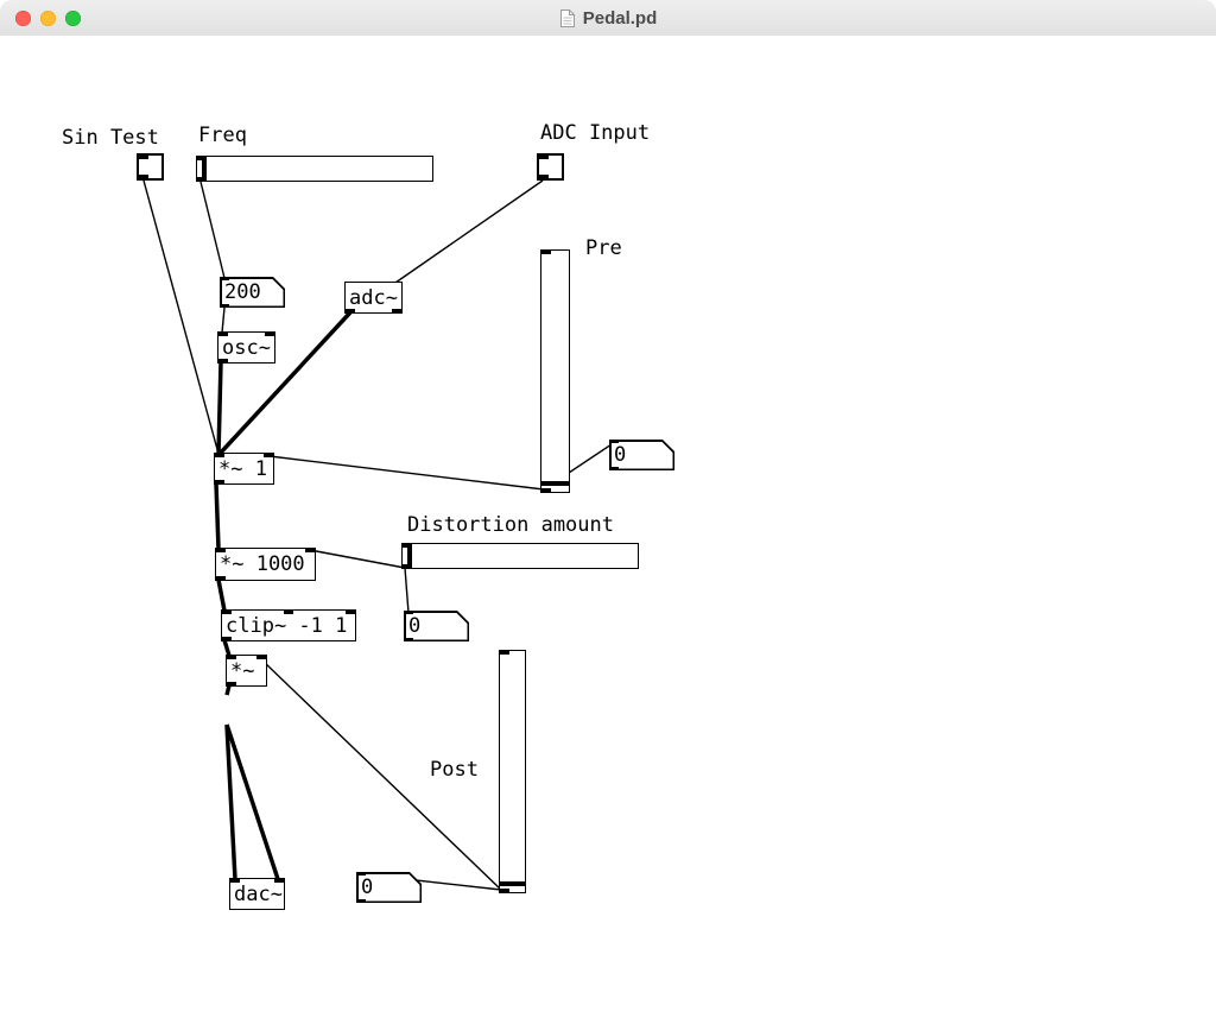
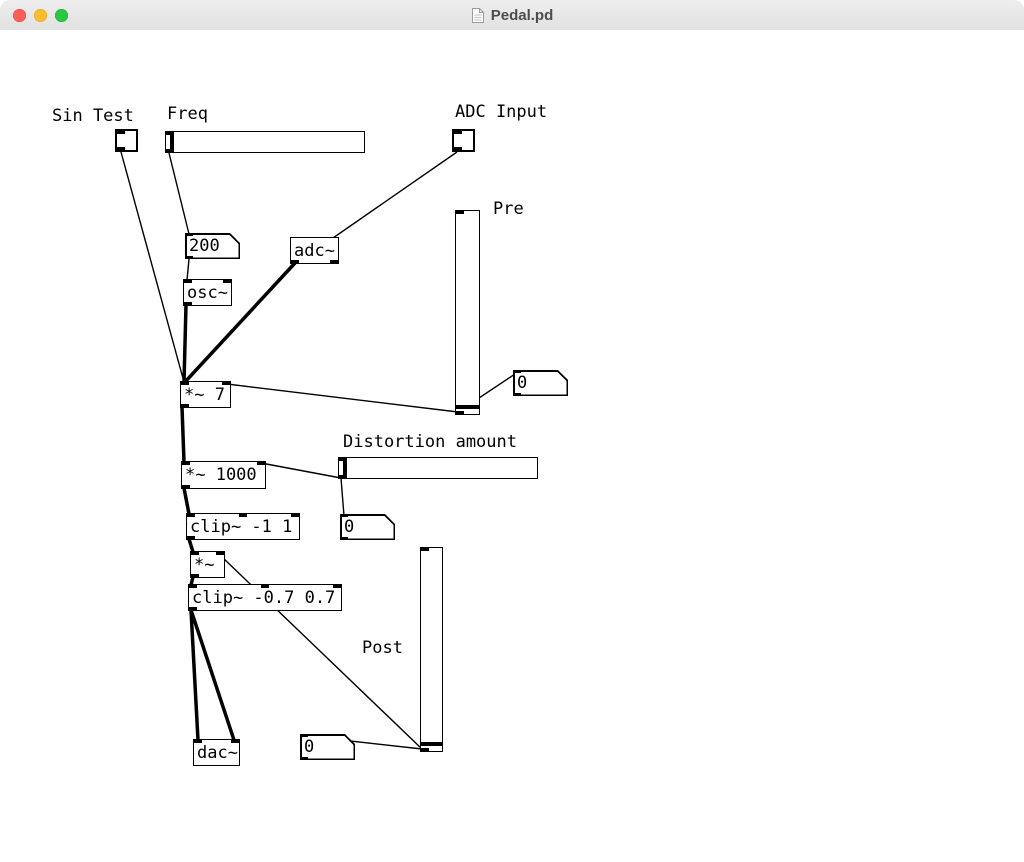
  Pedal.pd
  Sin Test
  Freq
  ADC Input
  Pre
  Distortion amount
  Post
  200
  0
  0
  0
  adc~
  osc~
- *~ 1
+ *~ 7
  *~ 1000
  clip~ -1 1
  *~
+ clip~ -0.7 0.7
  dac~
